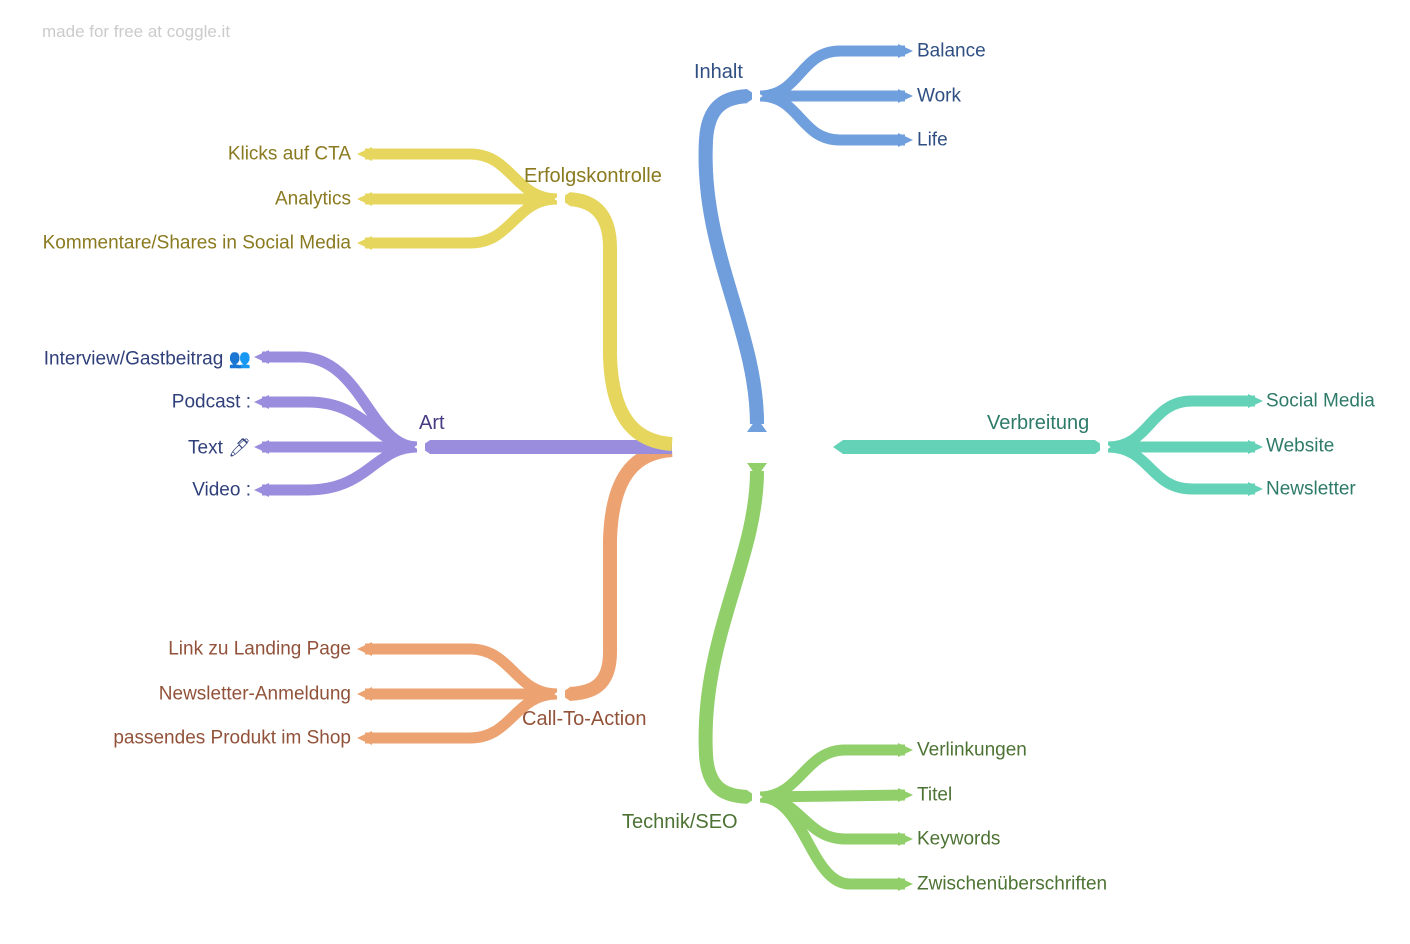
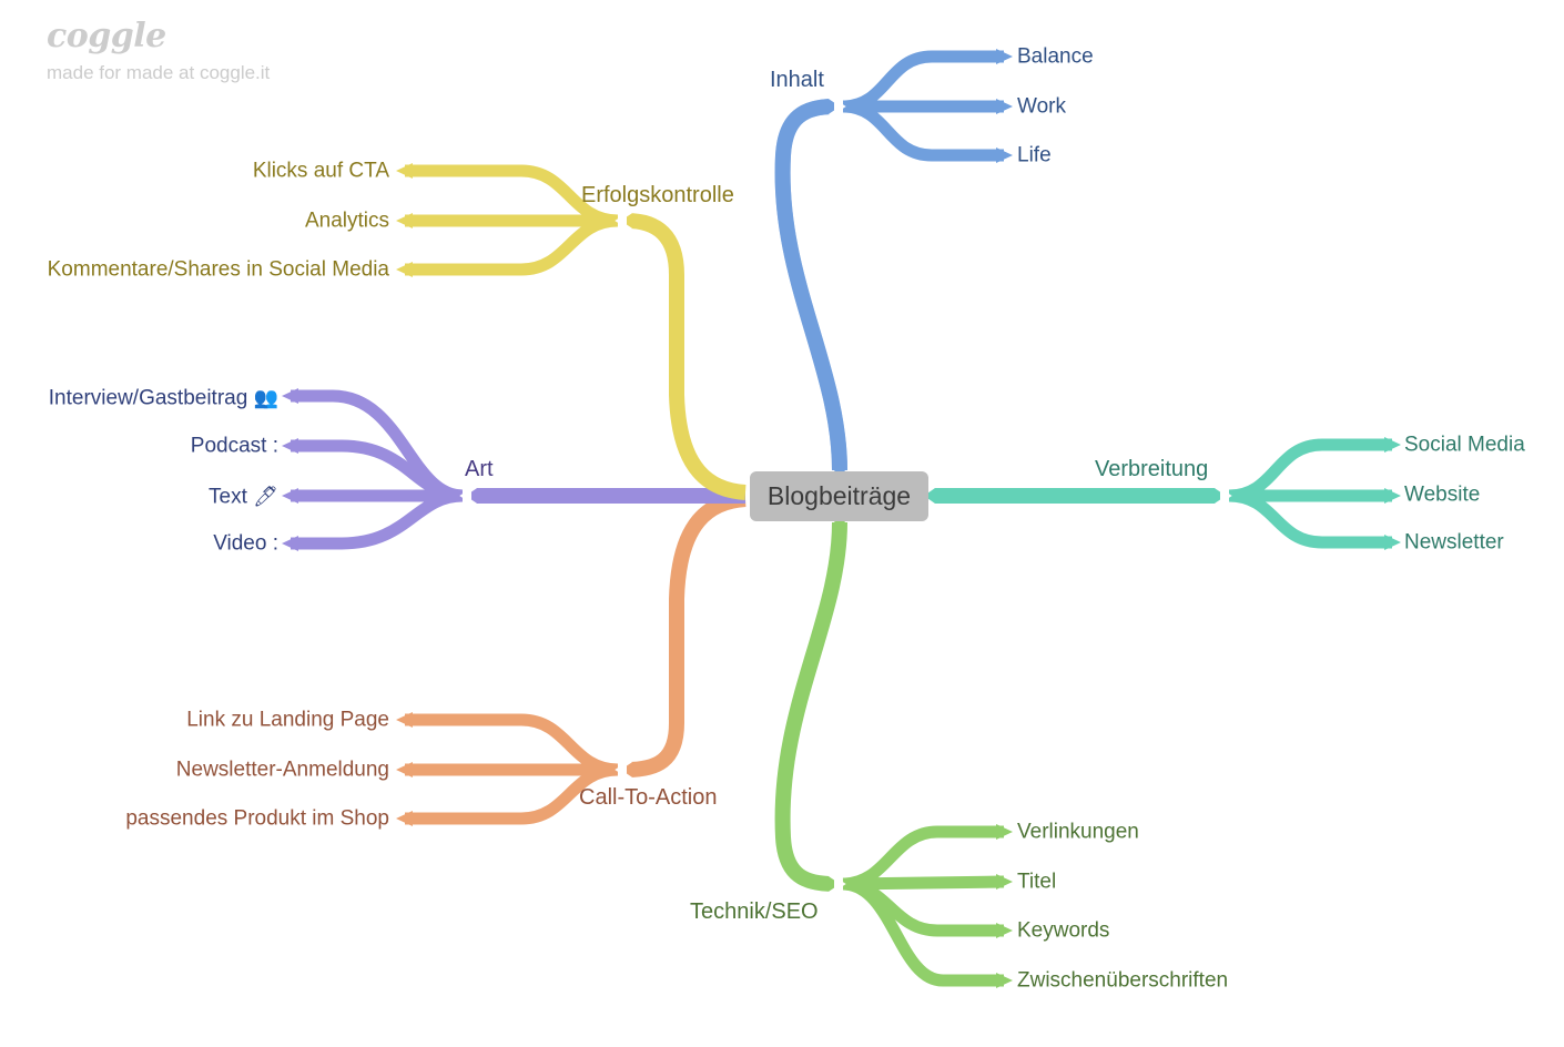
+ coggle
- made for free at coggle.it
+ made for made at coggle.it
+ Blogbeiträge
  Inhalt
  Balance
  Work
  Life
  Verbreitung
  Social Media
  Website
  Newsletter
  Technik/SEO
  Verlinkungen
  Titel
  Keywords
  Zwischenüberschriften
  Call-To-Action
  Link zu Landing Page
  Newsletter-Anmeldung
  passendes Produkt im Shop
  Art
  Interview/Gastbeitrag 👥
  Podcast :
  Text 🖊
  Video :
  Erfolgskontrolle
  Klicks auf CTA
  Analytics
  Kommentare/Shares in Social Media
